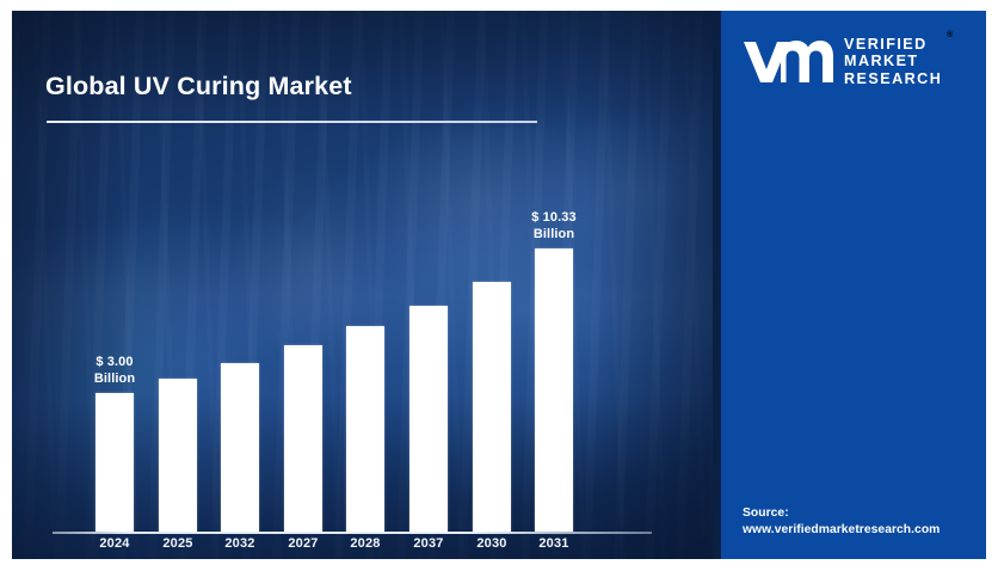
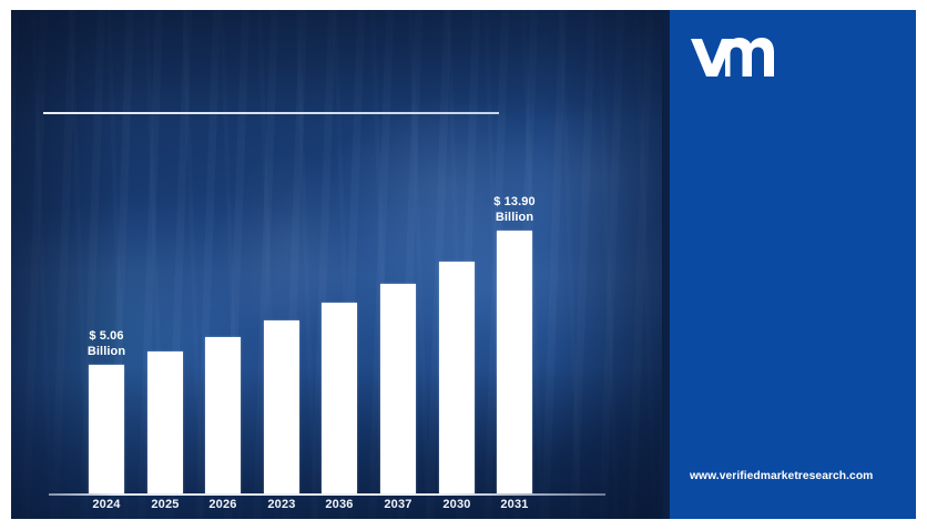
- Global UV Curing Market
  2024
  2025
- 2032
+ 2026
- 2027
+ 2023
- 2028
+ 2036
  2037
  2030
  2031
- $ 3.00
+ $ 5.06
  Billion
- $ 10.33
+ $ 13.90
  Billion
- VERIFIED
- MARKET
- RESEARCH
- Source:
  www.verifiedmarketresearch.com
